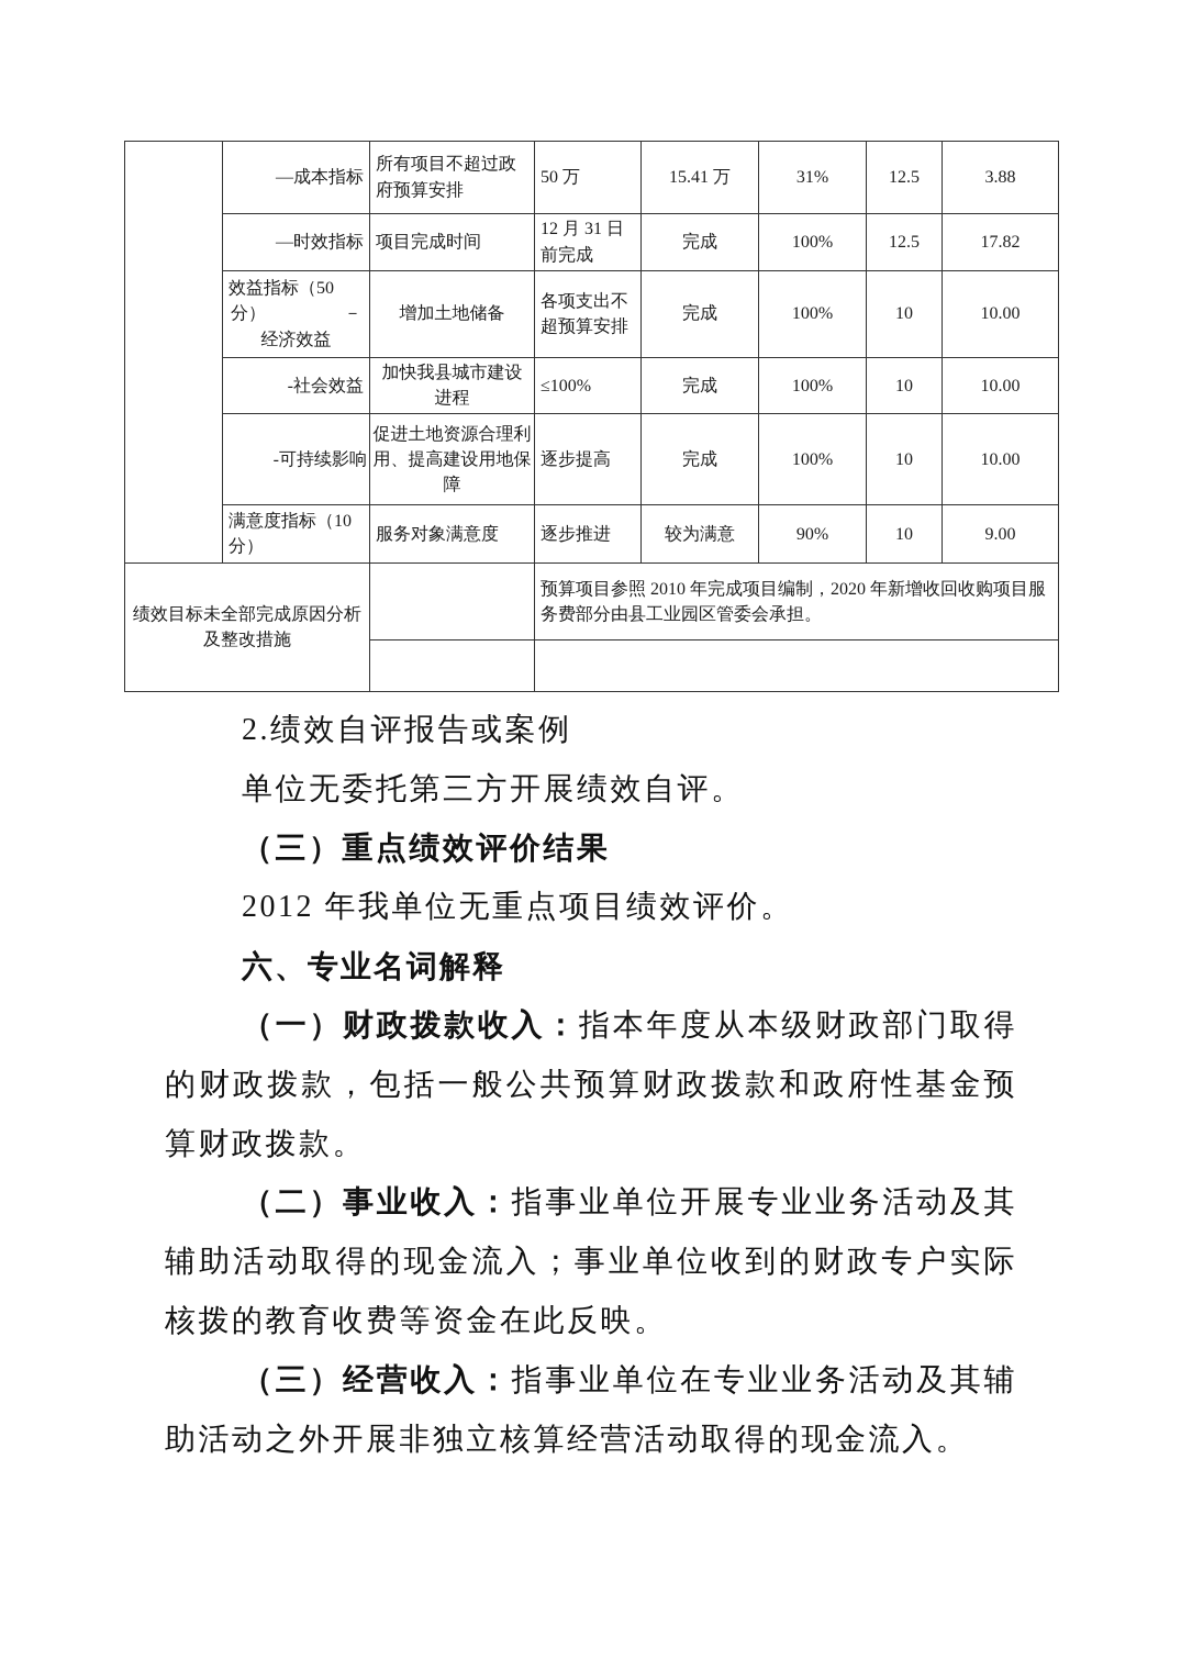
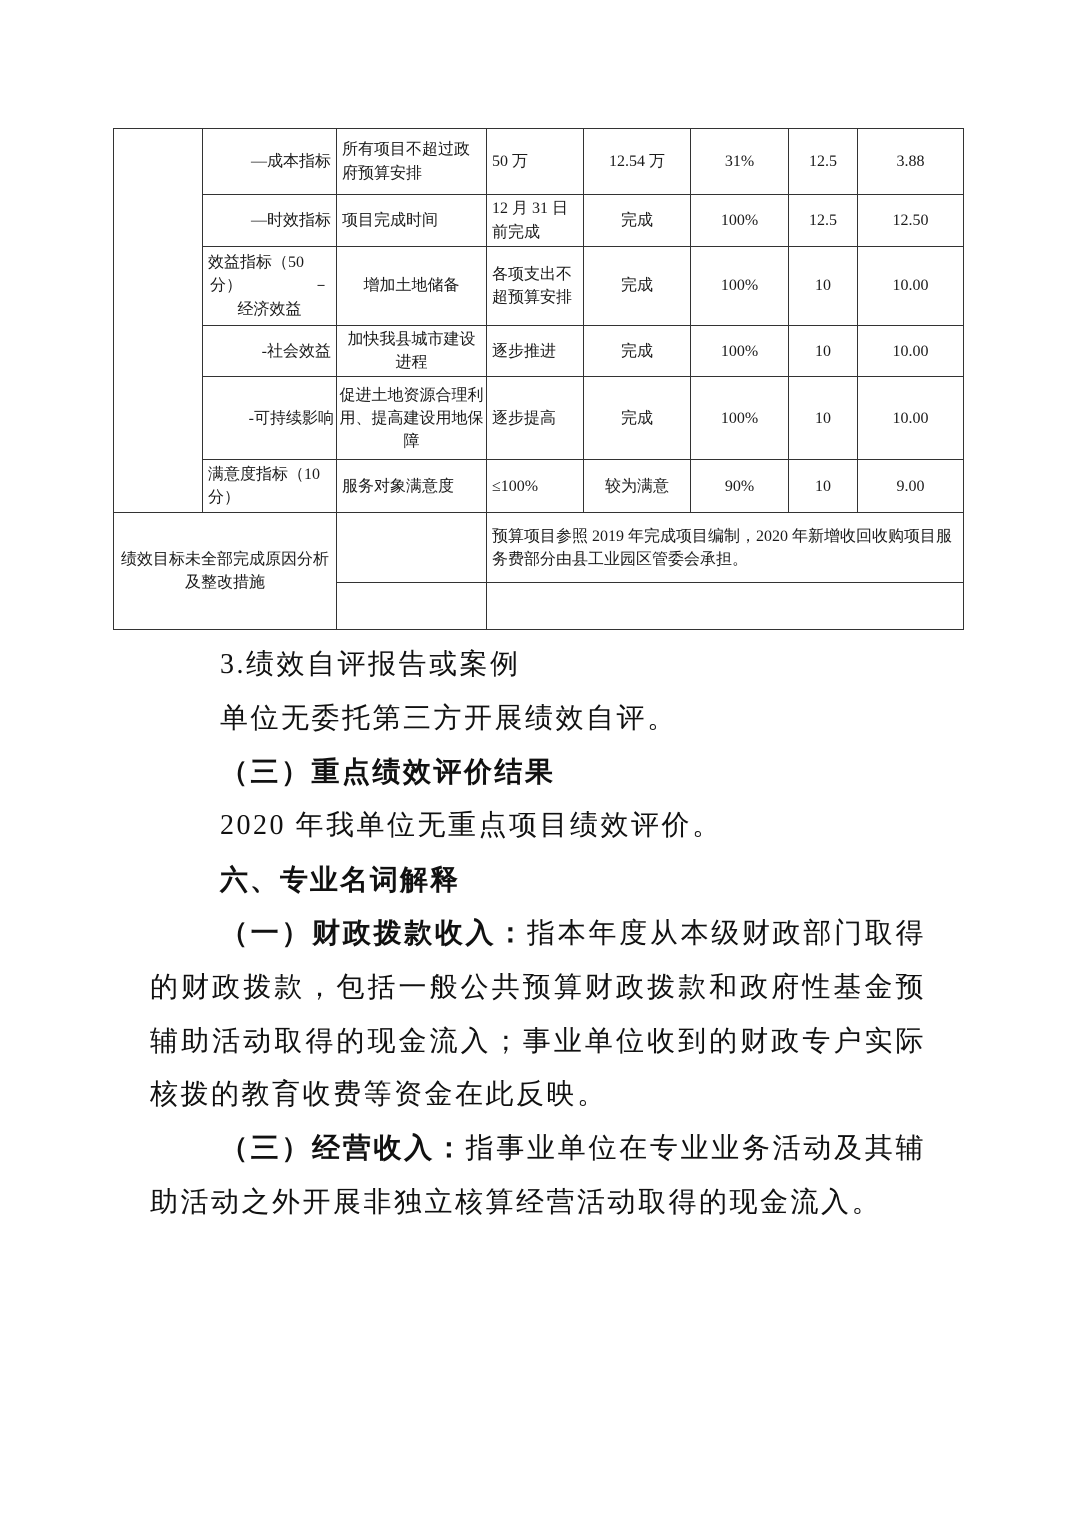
- 	—成本指标	所有项目不超过政府预算安排	50 万	15.41 万	31%	12.5	3.88
+ 	—成本指标	所有项目不超过政府预算安排	50 万	12.54 万	31%	12.5	3.88
- —时效指标	项目完成时间	12 月 31 日前完成	完成	100%	12.5	17.82
+ —时效指标	项目完成时间	12 月 31 日前完成	完成	100%	12.5	12.50
  效益指标（50 分） － 经济效益	增加土地储备	各项支出不超预算安排	完成	100%	10	10.00
- -社会效益	加快我县城市建设进程	≤100%	完成	100%	10	10.00
+ -社会效益	加快我县城市建设进程	逐步推进	完成	100%	10	10.00
  -可持续影响	促进土地资源合理利用、提高建设用地保障	逐步提高	完成	100%	10	10.00
- 满意度指标（10 分）	服务对象满意度	逐步推进	较为满意	90%	10	9.00
+ 满意度指标（10 分）	服务对象满意度	≤100%	较为满意	90%	10	9.00
- 绩效目标未全部完成原因分析及整改措施		预算项目参照 2010 年完成项目编制，2020 年新增收回收购项目服务费部分由县工业园区管委会承担。
+ 绩效目标未全部完成原因分析及整改措施		预算项目参照 2019 年完成项目编制，2020 年新增收回收购项目服务费部分由县工业园区管委会承担。
- 2.绩效自评报告或案例
+ 3.绩效自评报告或案例
  单位无委托第三方开展绩效自评。
  （三）重点绩效评价结果
- 2012 年我单位无重点项目绩效评价。
+ 2020 年我单位无重点项目绩效评价。
  六、专业名词解释
  （一）财政拨款收入：指本年度从本级财政部门取得
  的财政拨款，包括一般公共预算财政拨款和政府性基金预
- 算财政拨款。
- （二）事业收入：指事业单位开展专业业务活动及其
  辅助活动取得的现金流入；事业单位收到的财政专户实际
  核拨的教育收费等资金在此反映。
  （三）经营收入：指事业单位在专业业务活动及其辅
  助活动之外开展非独立核算经营活动取得的现金流入。
